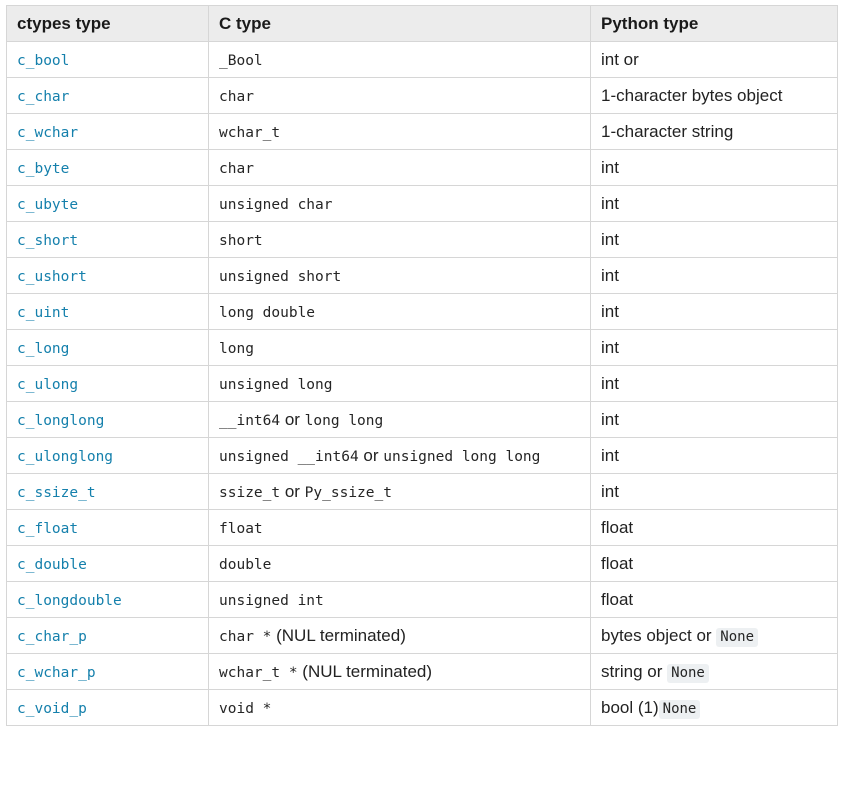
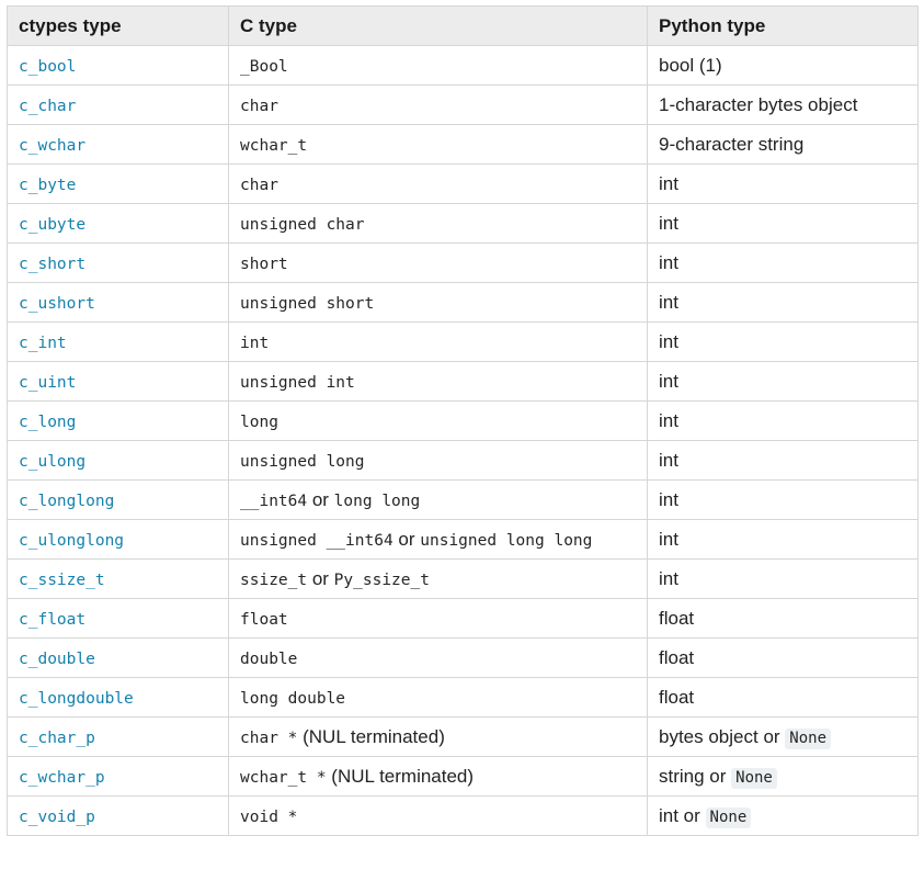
  ctypes type	C type	Python type
- c_bool	_Bool	int or
+ c_bool	_Bool	bool (1)
  c_char	char	1-character bytes object
- c_wchar	wchar_t	1-character string
+ c_wchar	wchar_t	9-character string
  c_byte	char	int
  c_ubyte	unsigned char	int
  c_short	short	int
  c_ushort	unsigned short	int
+ c_int	int	int
- c_uint	long double	int
+ c_uint	unsigned int	int
  c_long	long	int
  c_ulong	unsigned long	int
  c_longlong	__int64 or long long	int
  c_ulonglong	unsigned __int64 or unsigned long long	int
  c_ssize_t	ssize_t or Py_ssize_t	int
  c_float	float	float
  c_double	double	float
- c_longdouble	unsigned int	float
+ c_longdouble	long double	float
  c_char_p	char * (NUL terminated)	bytes object or None
  c_wchar_p	wchar_t * (NUL terminated)	string or None
- c_void_p	void *	bool (1) None
+ c_void_p	void *	int or None
